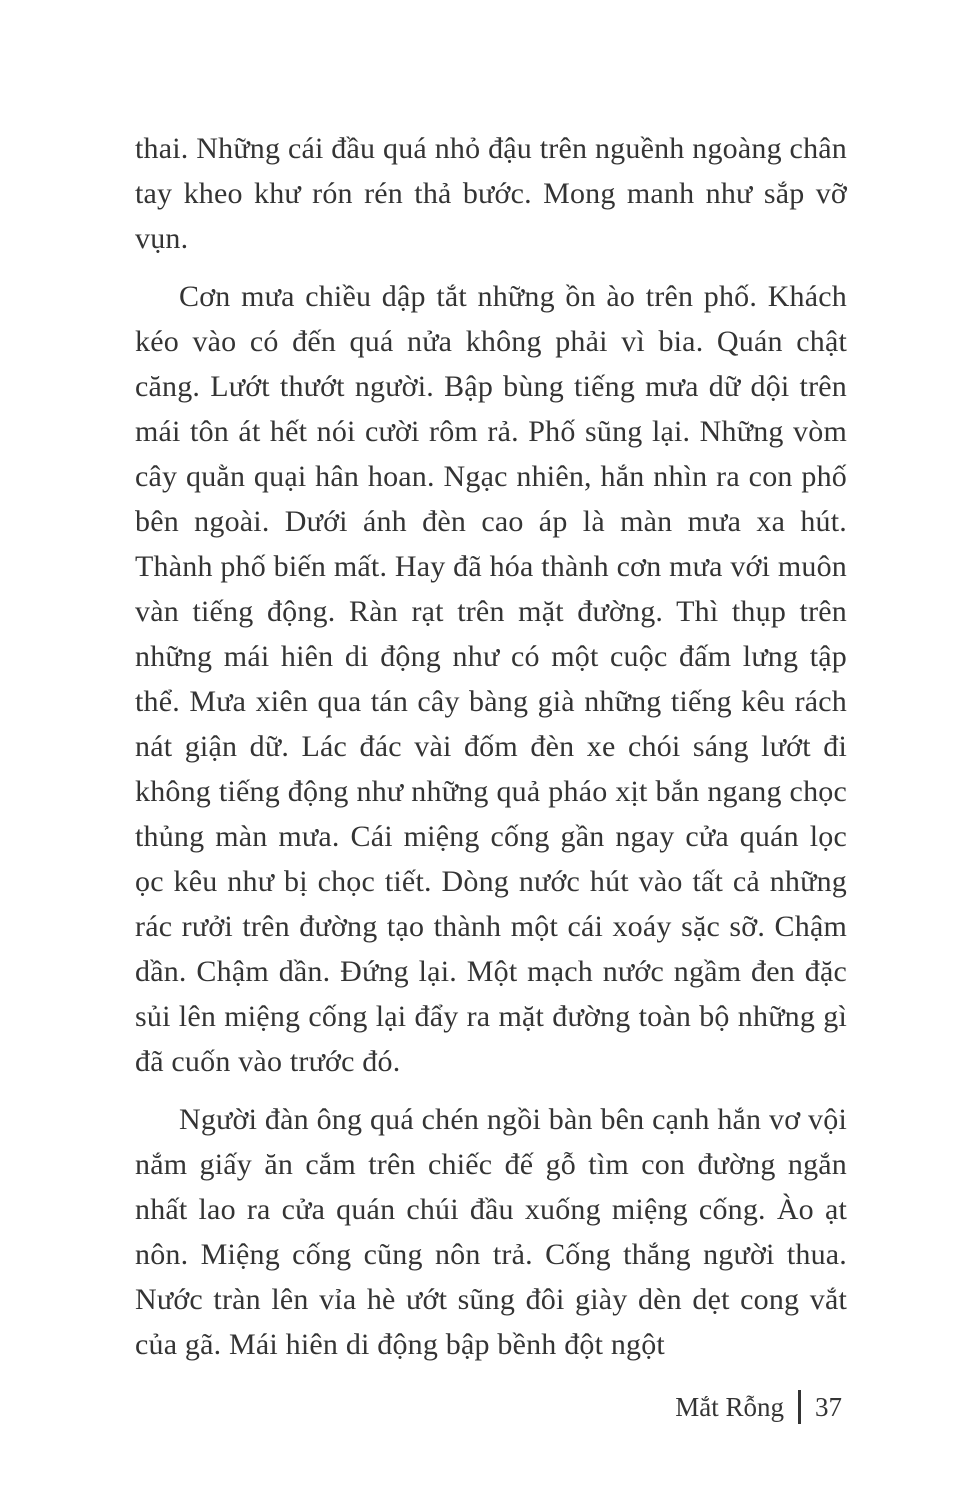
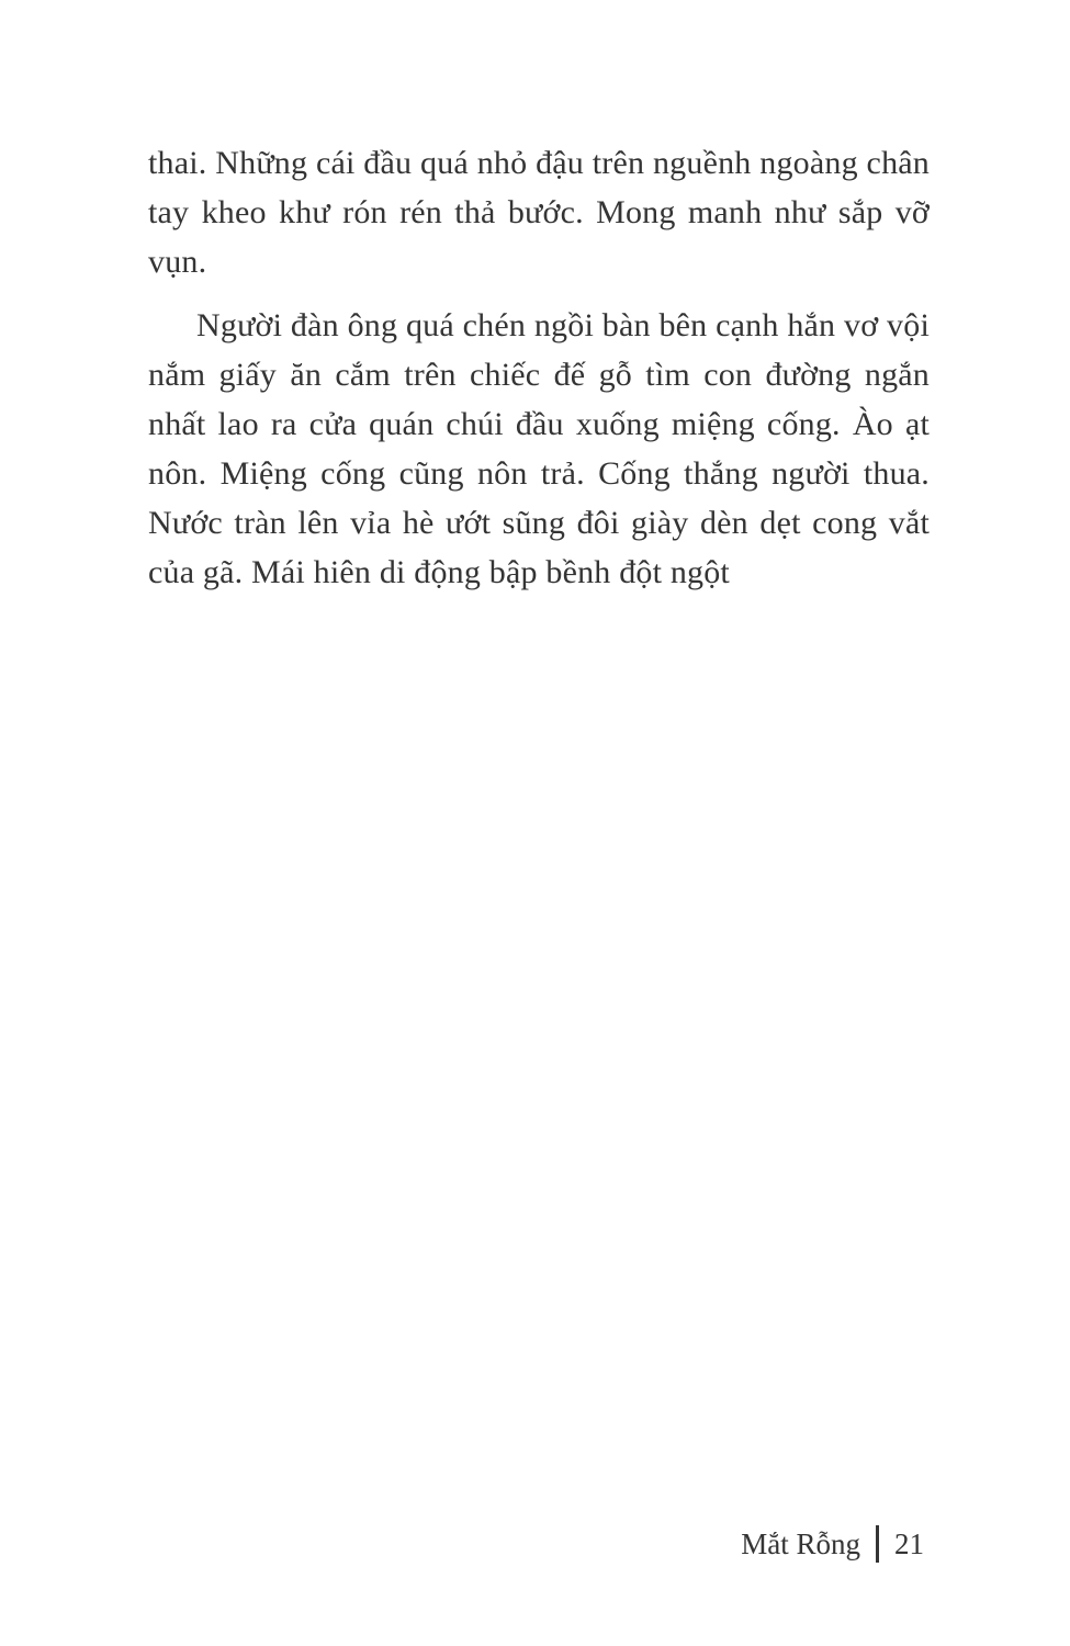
  thai. Những cái đầu quá nhỏ đậu trên nguềnh ngoàng chân tay kheo khư rón rén thả bước. Mong manh như sắp vỡ vụn.
- Cơn mưa chiều dập tắt những ồn ào trên phố. Khách kéo vào có đến quá nửa không phải vì bia. Quán chật căng. Lướt thướt người. Bập bùng tiếng mưa dữ dội trên mái tôn át hết nói cười rôm rả. Phố sũng lại. Những vòm cây quằn quại hân hoan. Ngạc nhiên, hắn nhìn ra con phố bên ngoài. Dưới ánh đèn cao áp là màn mưa xa hút. Thành phố biến mất. Hay đã hóa thành cơn mưa với muôn vàn tiếng động. Ràn rạt trên mặt đường. Thì thụp trên những mái hiên di động như có một cuộc đấm lưng tập thể. Mưa xiên qua tán cây bàng già những tiếng kêu rách nát giận dữ. Lác đác vài đốm đèn xe chói sáng lướt đi không tiếng động như những quả pháo xịt bắn ngang chọc thủng màn mưa. Cái miệng cống gần ngay cửa quán lọc ọc kêu như bị chọc tiết. Dòng nước hút vào tất cả những rác rưởi trên đường tạo thành một cái xoáy sặc sỡ. Chậm dần. Chậm dần. Đứng lại. Một mạch nước ngầm đen đặc sủi lên miệng cống lại đẩy ra mặt đường toàn bộ những gì đã cuốn vào trước đó.
  Người đàn ông quá chén ngồi bàn bên cạnh hắn vơ vội nắm giấy ăn cắm trên chiếc đế gỗ tìm con đường ngắn nhất lao ra cửa quán chúi đầu xuống miệng cống. Ào ạt nôn. Miệng cống cũng nôn trả. Cống thắng người thua. Nước tràn lên vỉa hè ướt sũng đôi giày dèn dẹt cong vắt của gã. Mái hiên di động bập bềnh đột ngột
  Mắt Rỗng
- 37
+ 21
